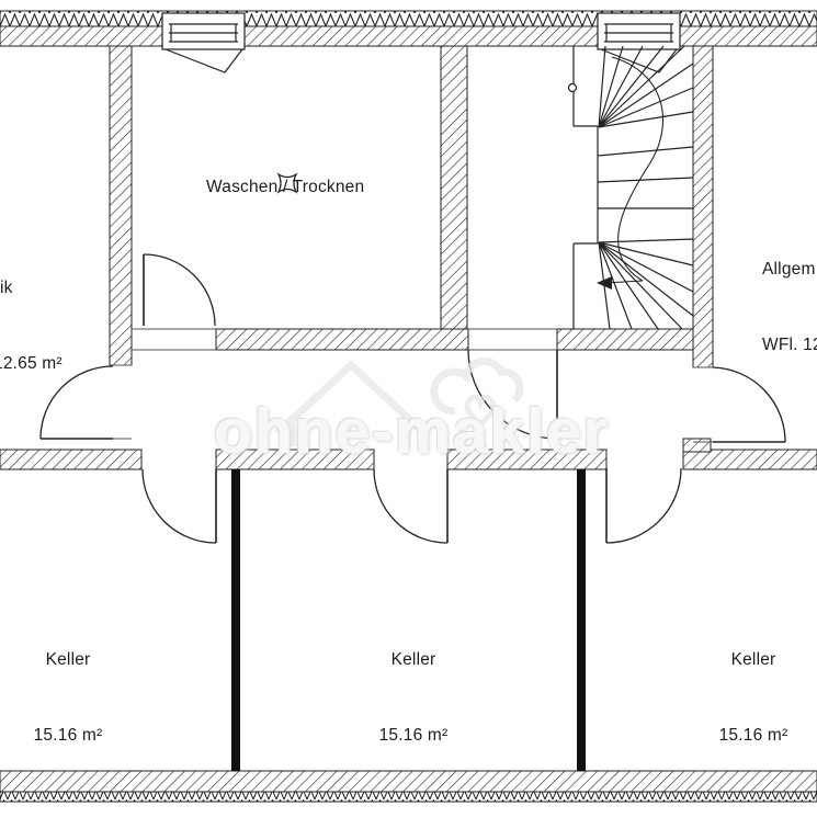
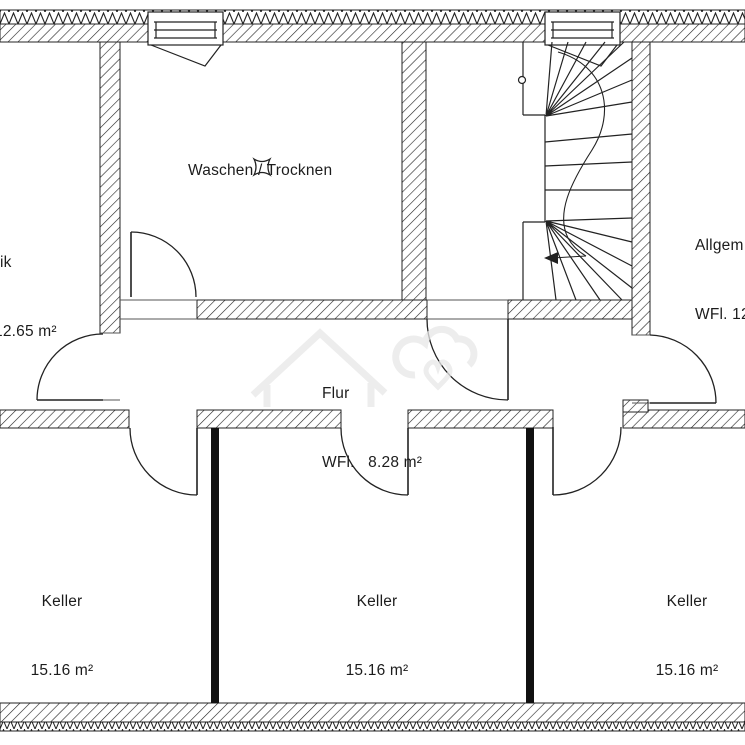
- ohne-makler
  Waschen / Trocknen
+ Flur
+ WFl. 8.28 m²
  ik
  2.65 m²
  Allgem
  WFl. 1
  Keller
  15.16 m²
  Keller
  15.16 m²
  Keller
  15.16 m²
